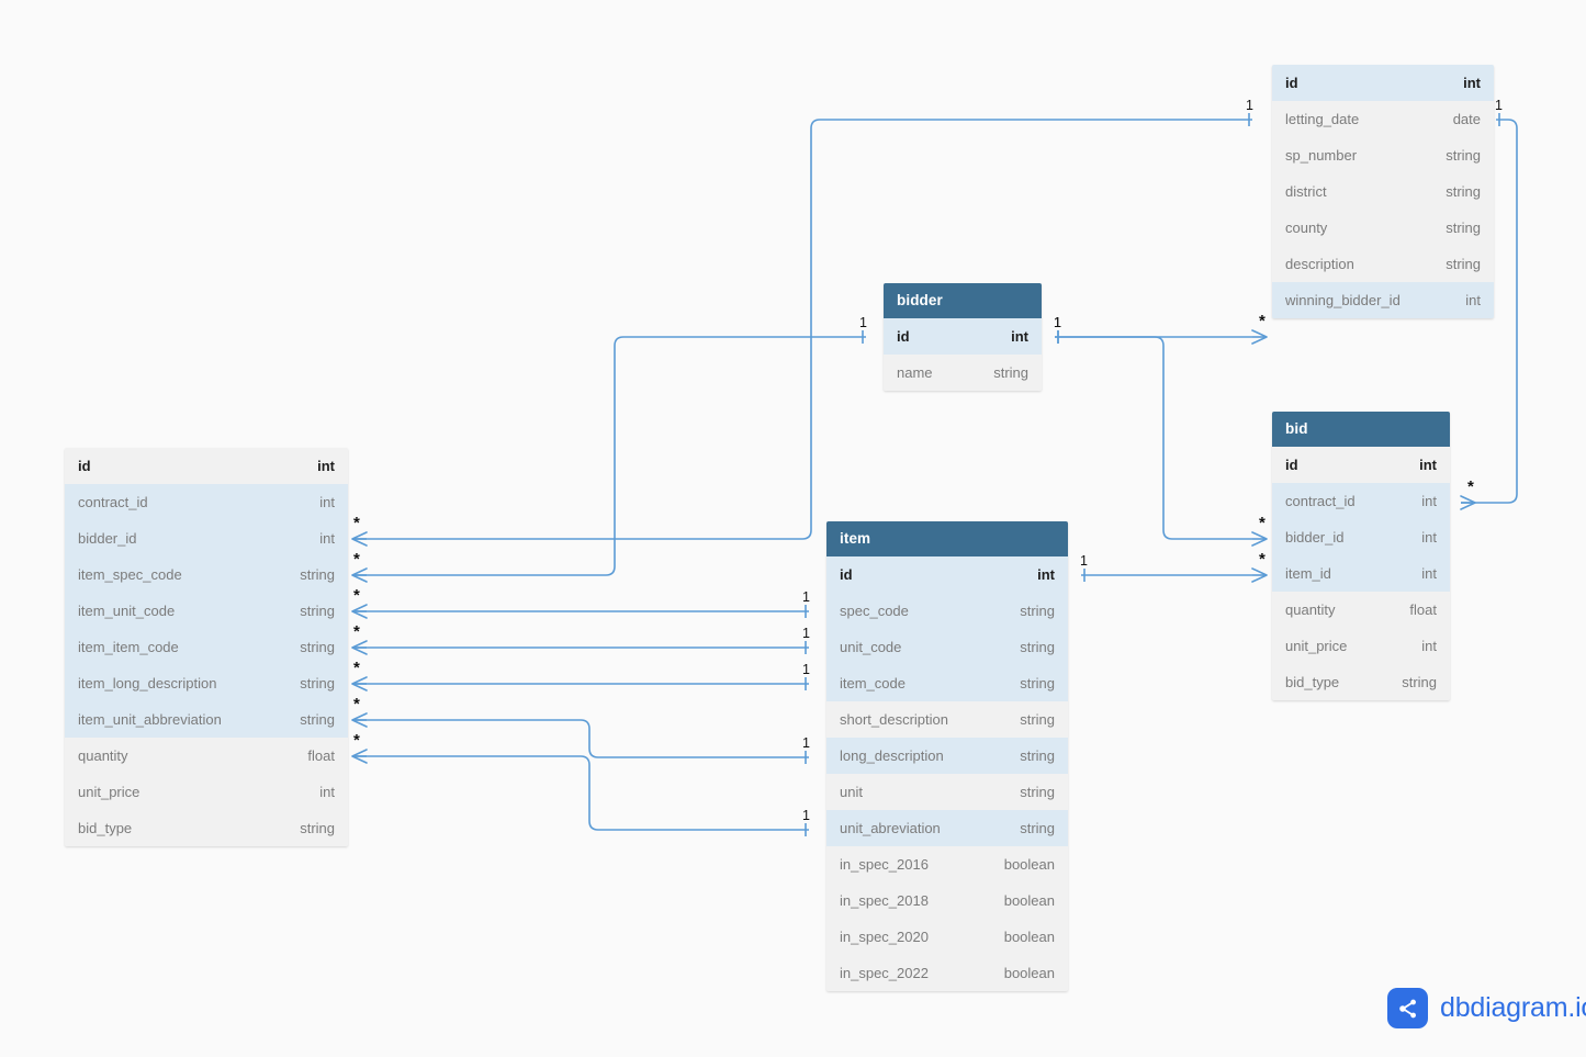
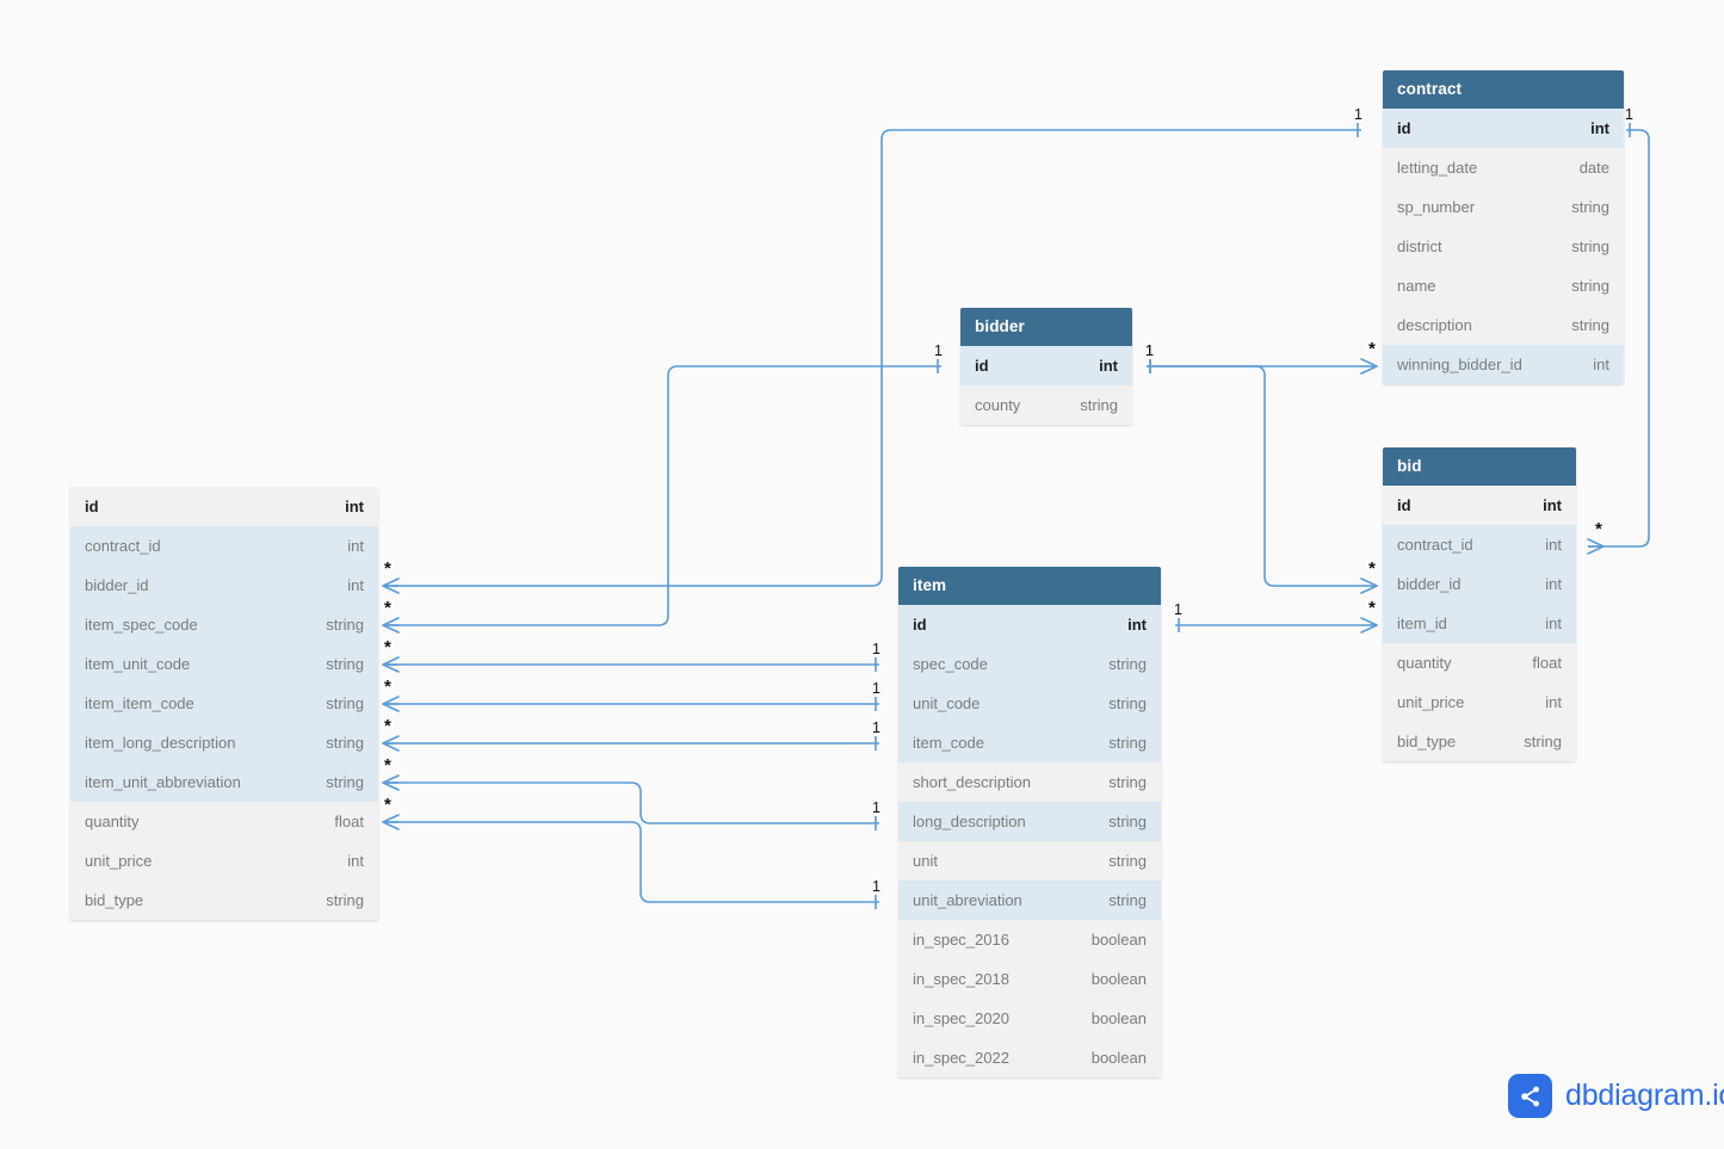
+ contract
  id
  int
  letting_date
  date
  sp_number
  string
  district
  string
- county
+ name
  string
  description
  string
  winning_bidder_id
  int
  bidder
  id
  int
- name
+ county
  string
  bid
  id
  int
  contract_id
  int
  bidder_id
  int
  item_id
  int
  quantity
  float
  unit_price
  int
  bid_type
  string
  id
  int
  contract_id
  int
  bidder_id
  int
  item_spec_code
  string
  item_unit_code
  string
  item_item_code
  string
  item_long_description
  string
  item_unit_abbreviation
  string
  quantity
  float
  unit_price
  int
  bid_type
  string
  item
  id
  int
  spec_code
  string
  unit_code
  string
  item_code
  string
  short_description
  string
  long_description
  string
  unit
  string
  unit_abreviation
  string
  in_spec_2016
  boolean
  in_spec_2018
  boolean
  in_spec_2020
  boolean
  in_spec_2022
  boolean
  *
  1
  *
  1
  *
  1
  *
  1
  *
  1
  *
  1
  *
  1
  1
  *
  *
  1
  *
  1
  *
  dbdiagram.i
